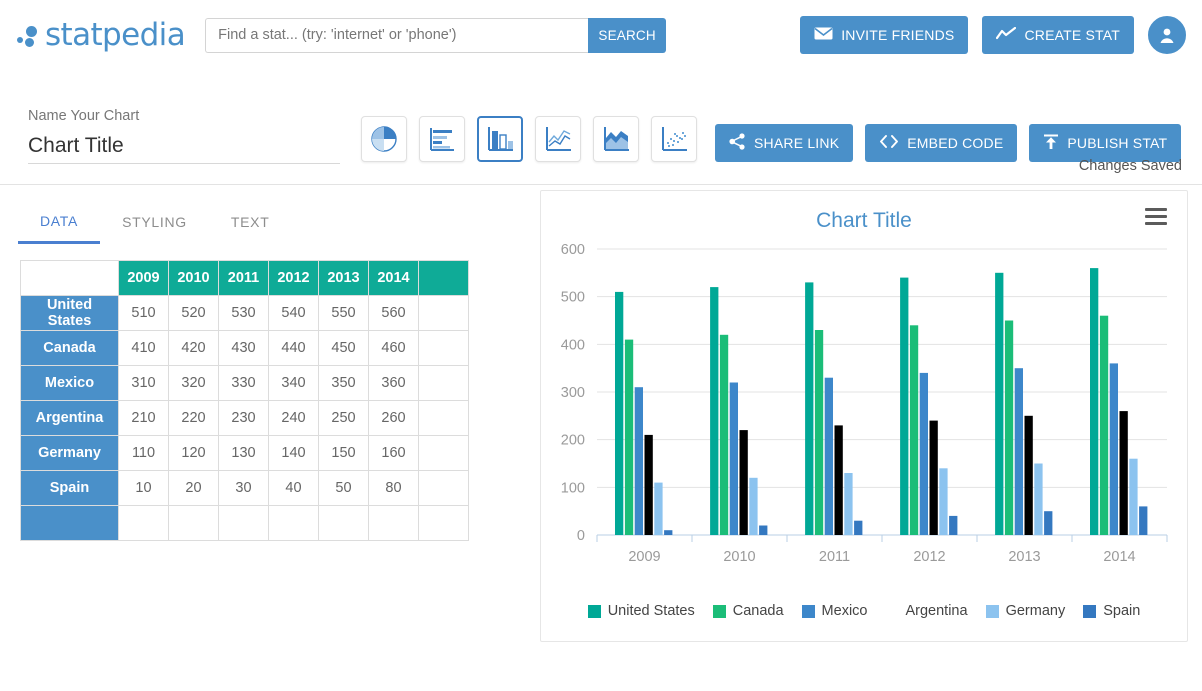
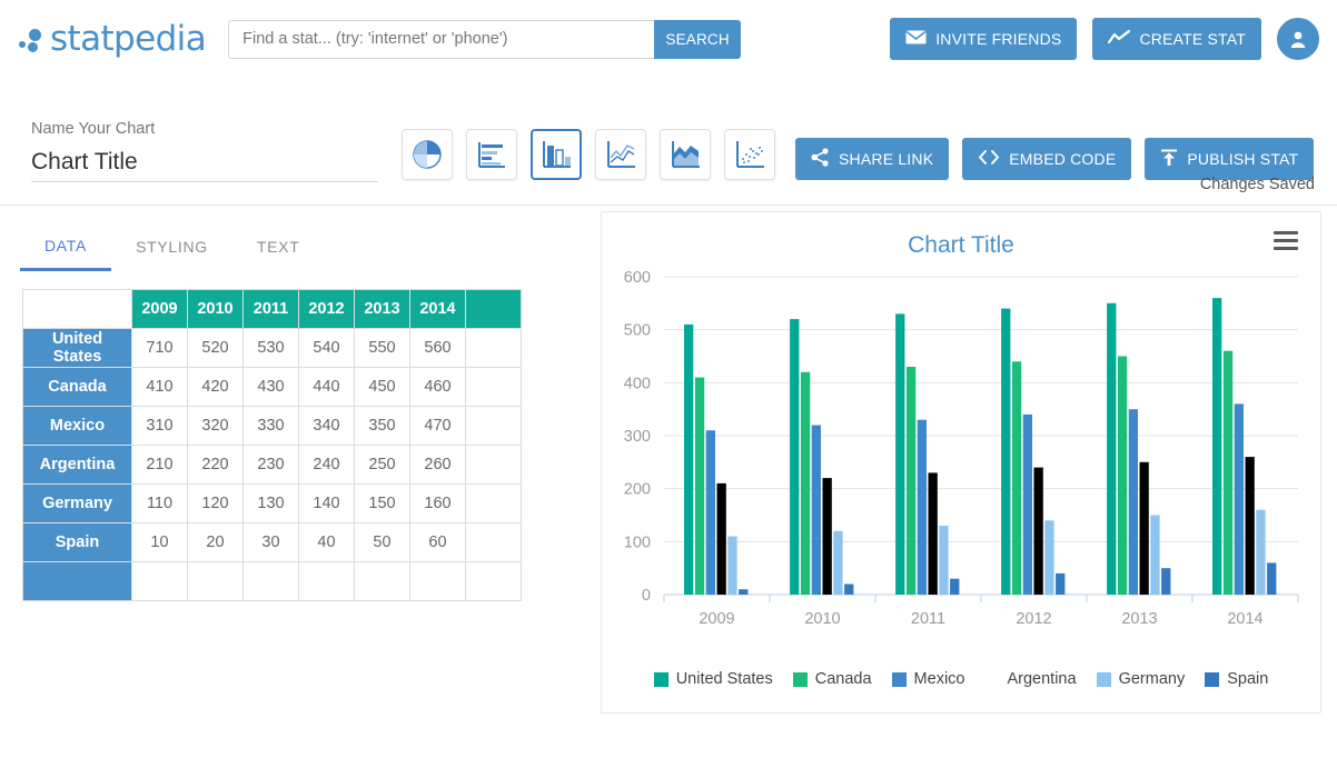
  statpedia
  Find a stat... (try: 'internet' or 'phone')
  SEARCH
  INVITE FRIENDS
  CREATE STAT
  Name Your Chart
  Chart Title
  SHARE LINK
  EMBED CODE
  PUBLISH STAT
  Changes Saved
  DATA
  STYLING
  TEXT
  	2009	2010	2011	2012	2013	2014
- United States	510	520	530	540	550	560
+ United States	710	520	530	540	550	560
  Canada	410	420	430	440	450	460
- Mexico	310	320	330	340	350	360
+ Mexico	310	320	330	340	350	470
  Argentina	210	220	230	240	250	260
  Germany	110	120	130	140	150	160
- Spain	10	20	30	40	50	80
+ Spain	10	20	30	40	50	60
  Chart Title
  0
  100
  200
  300
  400
  500
  600
  2009
  2010
  2011
  2012
  2013
  2014
  United States
  Canada
  Mexico
  Argentina
  Germany
  Spain
